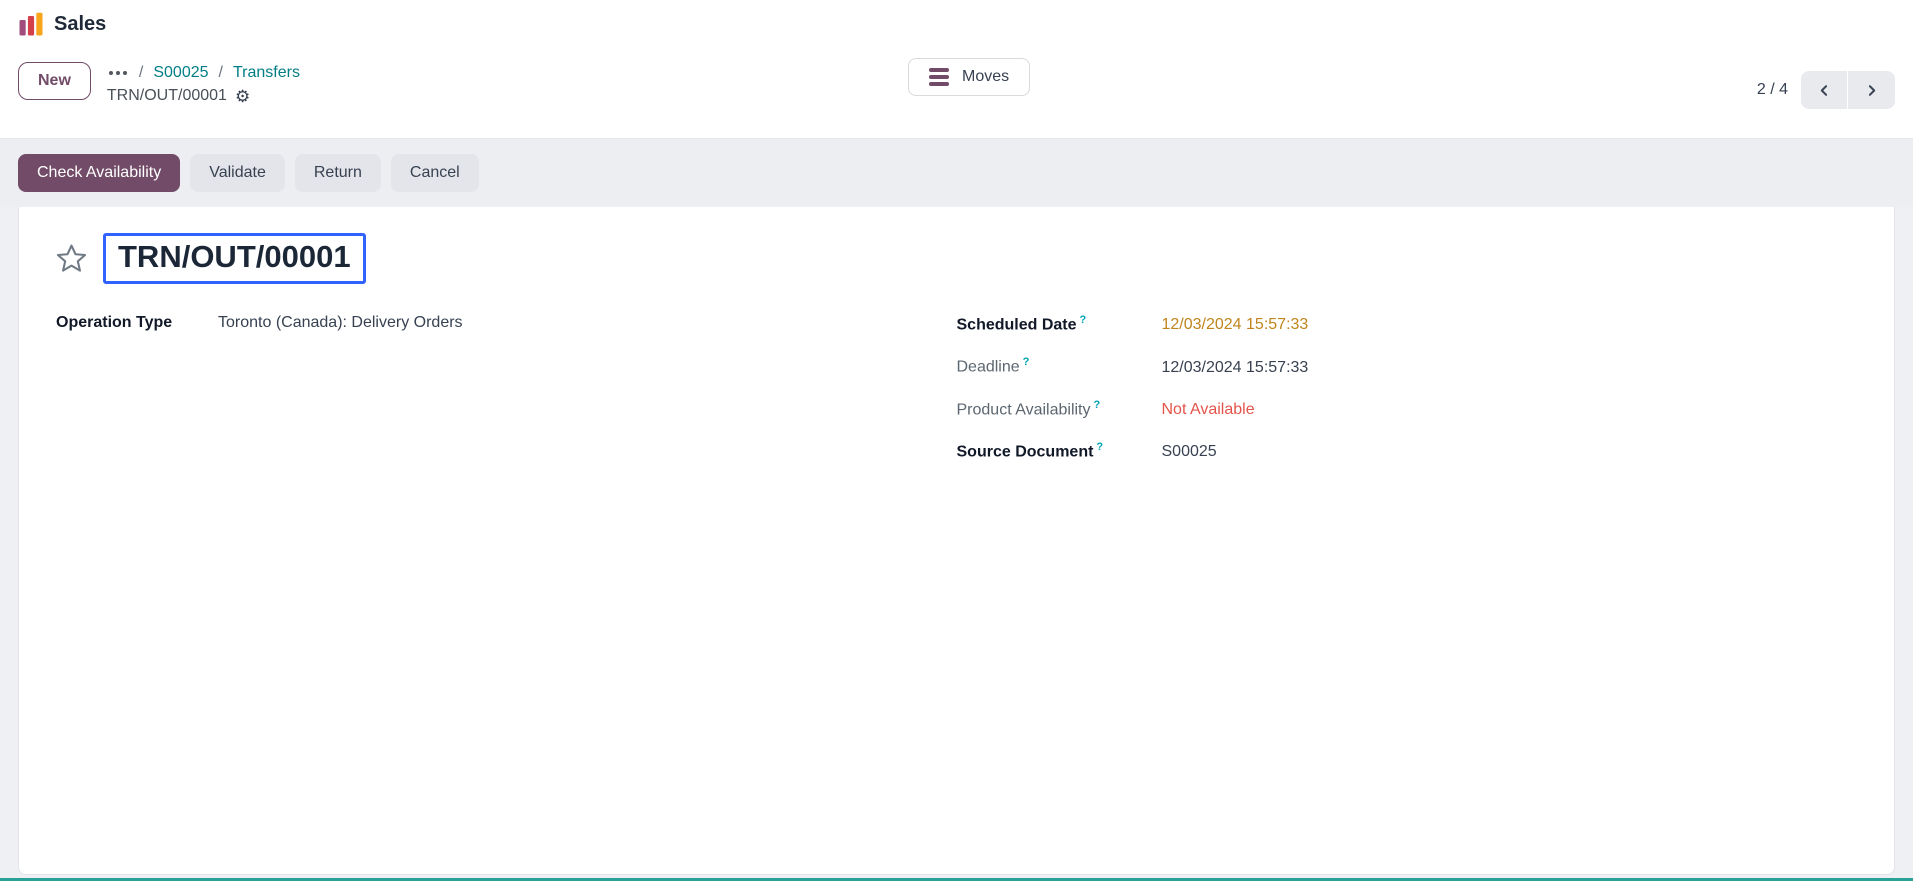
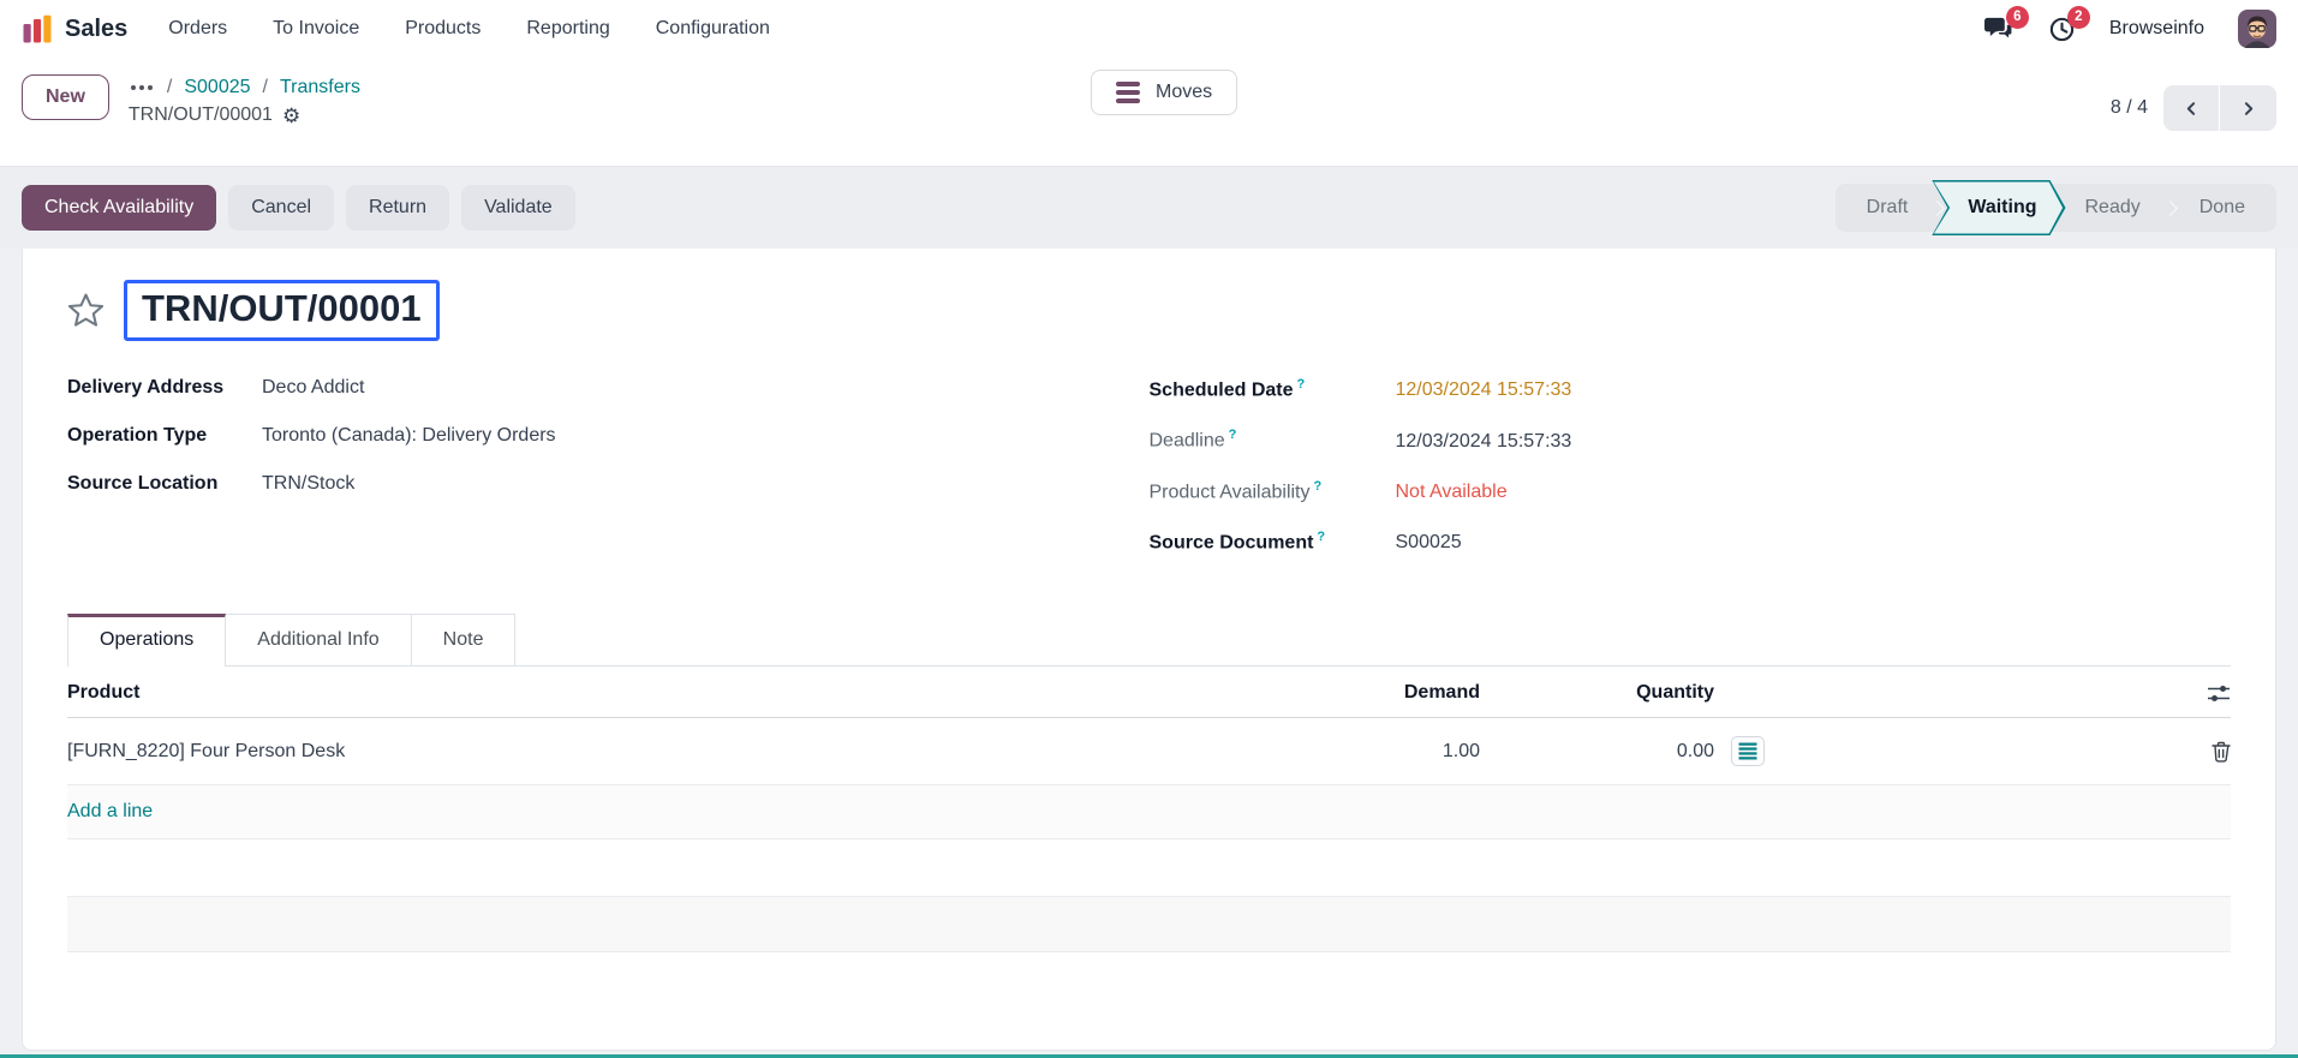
  Sales
+ Orders
+ To Invoice
+ Products
+ Reporting
+ Configuration
+ 6
+ 2
+ Browseinfo
  New
  /
  S00025
  /
  Transfers
  TRN/OUT/00001
  ⚙
  Moves
- 2 / 4
+ 8 / 4
  Check Availability
- Validate
+ Cancel
  Return
- Cancel
+ Validate
+ Draft
+ Waiting
+ Ready
+ Done
  TRN/OUT/00001
+ Delivery Address
+ Deco Addict
  Operation Type
  Toronto (Canada): Delivery Orders
+ Source Location
+ TRN/Stock
  Scheduled Date ?
  12/03/2024 15:57:33
  Deadline ?
  12/03/2024 15:57:33
  Product Availability ?
  Not Available
  Source Document ?
  S00025
+ Operations
+ Additional Info
+ Note
+ Product	Demand	Quantity
+ [FURN_8220] Four Person Desk	1.00	0.00
+ Add a line
